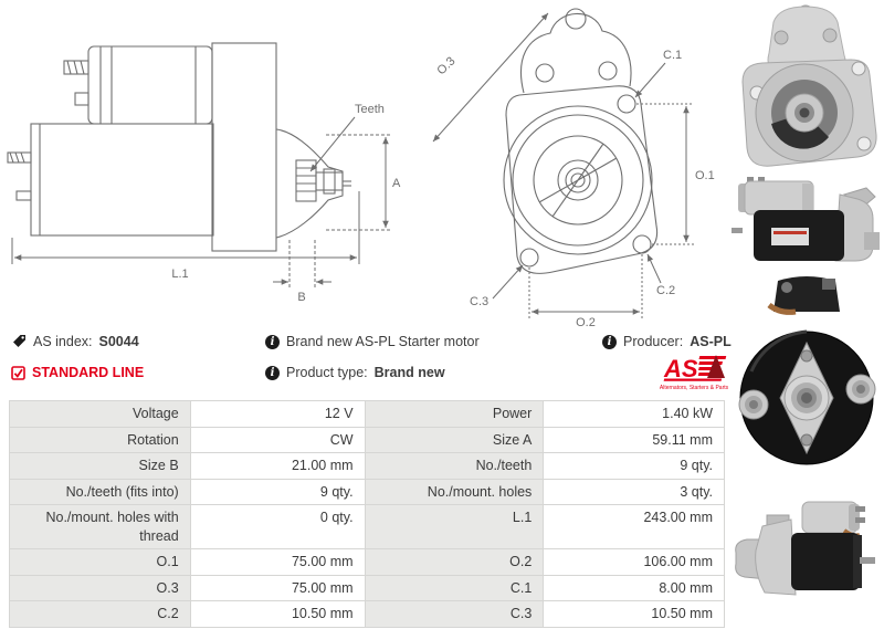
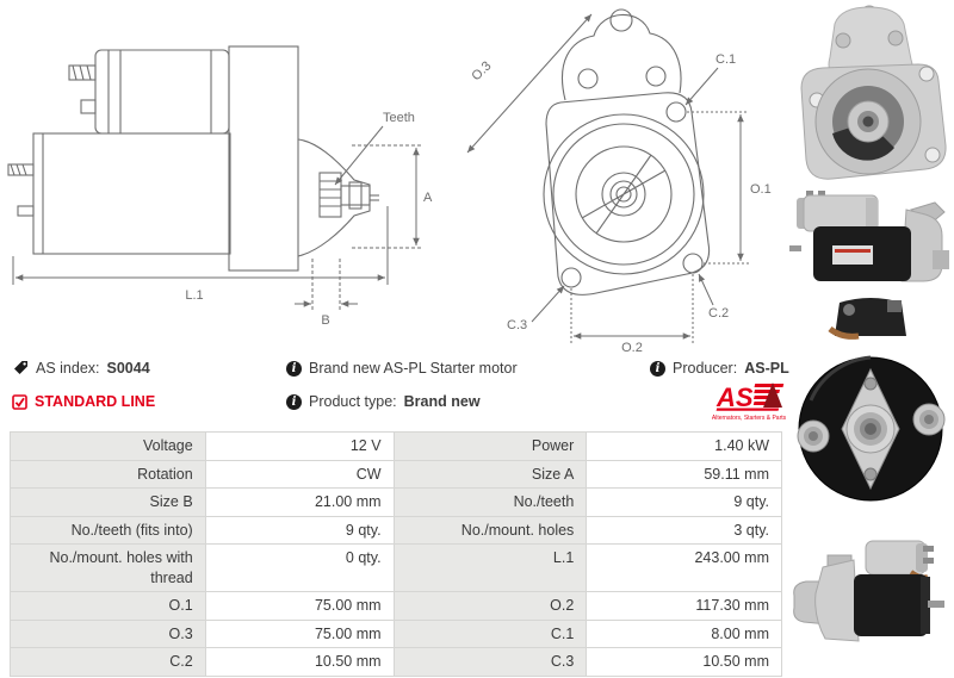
  Teeth
  A
  L.1
  B
  C.1
  O.1
  C.2
  C.3
  O.2
  AS index:
  S0044
  STANDARD LINE
  i
  Brand new AS-PL Starter motor
  i
  Product type:
  Brand new
  i
  Producer:
  AS-PL
  AS
  Voltage	12 V	Power	1.40 kW
  Rotation	CW	Size A	59.11 mm
  Size B	21.00 mm	No./teeth	9 qty.
  No./teeth (fits into)	9 qty.	No./mount. holes	3 qty.
  No./mount. holes with thread	0 qty.	L.1	243.00 mm
- O.1	75.00 mm	O.2	106.00 mm
+ O.1	75.00 mm	O.2	117.30 mm
  O.3	75.00 mm	C.1	8.00 mm
  C.2	10.50 mm	C.3	10.50 mm
